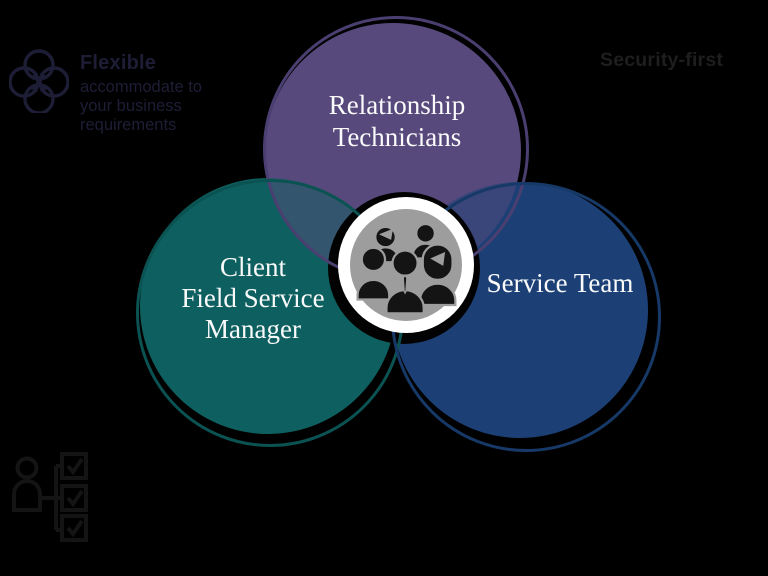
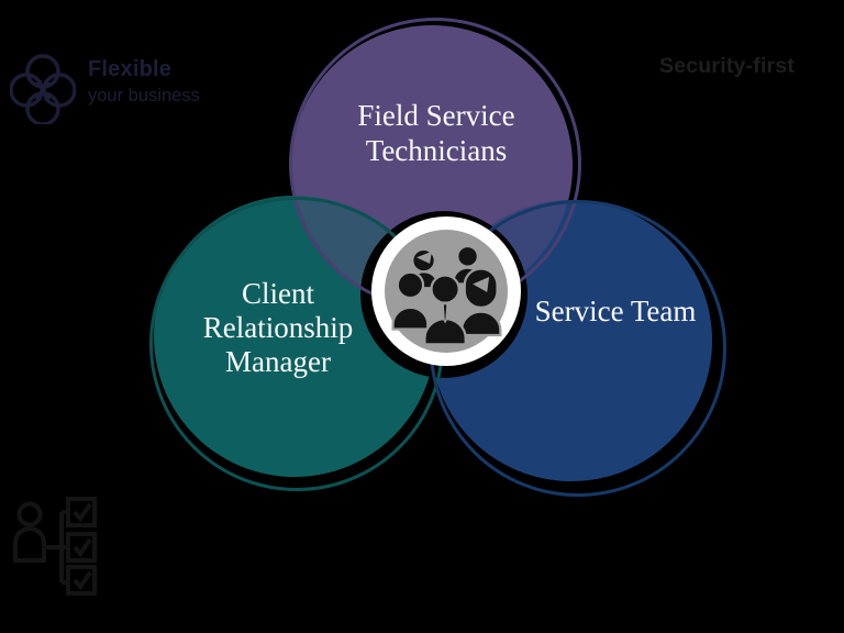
- Relationship
+ Field Service
  Technicians
  Client
- Field Service
+ Relationship
  Manager
  Service Team
  Flexible
- accommodate to
  your business
- requirements
  Security-first
